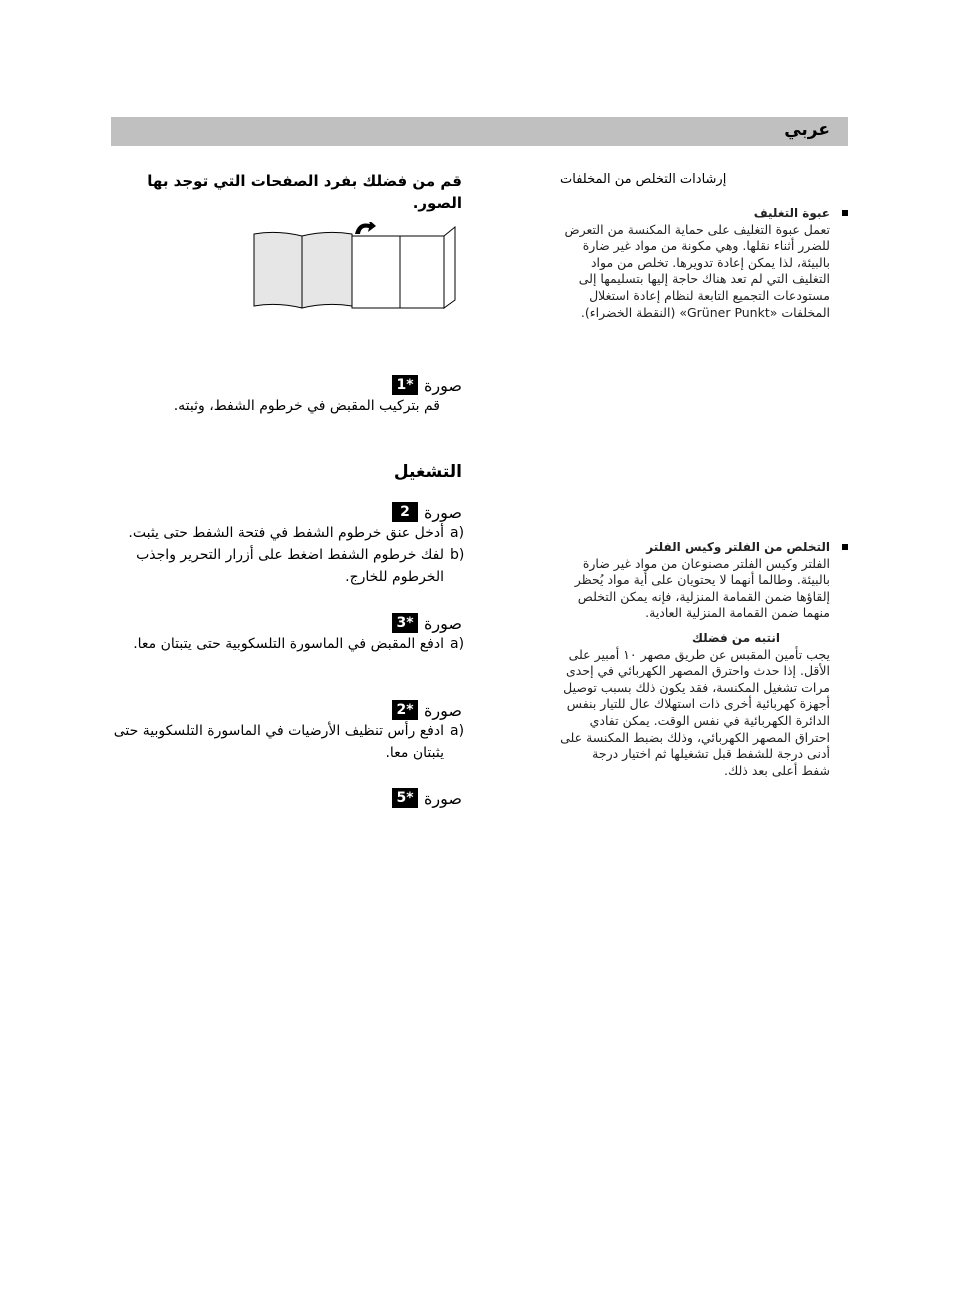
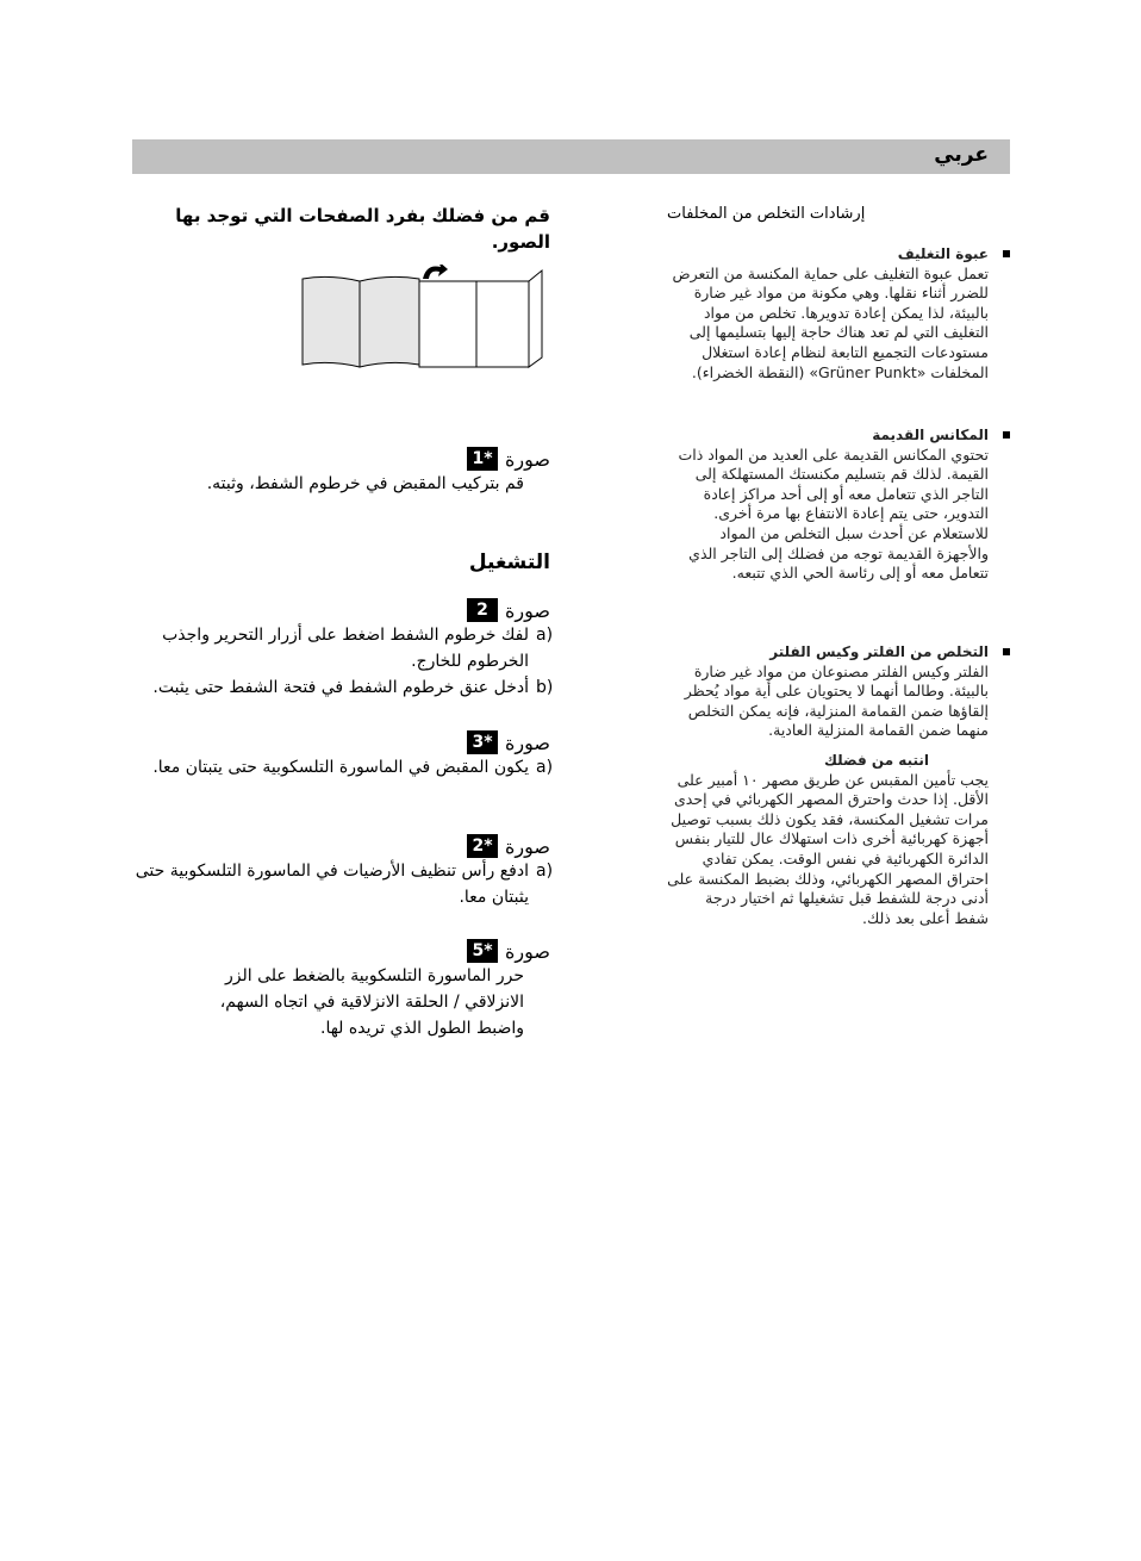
  عربي
  قم من فضلك بفرد الصفحات التي توجد بها الصور.
  صورة
  1*
  قم بتركيب المقبض في خرطوم الشفط، وثبته.
  التشغيل
  صورة
  2
  a)
- أدخل عنق خرطوم الشفط في فتحة الشفط حتى يثبت.
+ لفك خرطوم الشفط اضغط على أزرار التحرير واجذب الخرطوم للخارج.
  b)
- لفك خرطوم الشفط اضغط على أزرار التحرير واجذب الخرطوم للخارج.
+ أدخل عنق خرطوم الشفط في فتحة الشفط حتى يثبت.
  صورة
  3*
  a)
- ادفع المقبض في الماسورة التلسكوبية حتى يتبتان معا.
+ يكون المقبض في الماسورة التلسكوبية حتى يتبتان معا.
  صورة
  2*
  a)
  ادفع رأس تنظيف الأرضيات في الماسورة التلسكوبية حتى يثبتان معا.
  صورة
  5*
+ حرر الماسورة التلسكوبية بالضغط على الزر الانزلاقي / الحلقة الانزلاقية في اتجاه السهم، واضبط الطول الذي تريده لها.
  إرشادات التخلص من المخلفات
  عبوة التغليف
  تعمل عبوة التغليف على حماية المكنسة من التعرض للضرر أثناء نقلها. وهي مكونة من مواد غير ضارة بالبيئة، لذا يمكن إعادة تدويرها. تخلص من مواد التغليف التي لم تعد هناك حاجة إليها بتسليمها إلى مستودعات التجميع التابعة لنظام إعادة استغلال المخلفات «Grüner Punkt» (النقطة الخضراء).
+ المكانس القديمة
+ تحتوي المكانس القديمة على العديد من المواد ذات القيمة. لذلك قم بتسليم مكنستك المستهلكة إلى التاجر الذي تتعامل معه أو إلى أحد مراكز إعادة التدوير، حتى يتم إعادة الانتفاع بها مرة أخرى. للاستعلام عن أحدث سبل التخلص من المواد والأجهزة القديمة توجه من فضلك إلى التاجر الذي تتعامل معه أو إلى رئاسة الحي الذي تتبعه.
  التخلص من الفلتر وكيس الفلتر
  الفلتر وكيس الفلتر مصنوعان من مواد غير ضارة بالبيئة. وطالما أنهما لا يحتويان على أية مواد يُحظر إلقاؤها ضمن القمامة المنزلية، فإنه يمكن التخلص منهما ضمن القمامة المنزلية العادية.
  انتبه من فضلك
  يجب تأمين المقبس عن طريق مصهر ١٠ أمبير على الأقل. إذا حدث واحترق المصهر الكهربائي في إحدى مرات تشغيل المكنسة، فقد يكون ذلك بسبب توصيل أجهزة كهربائية أخرى ذات استهلاك عال للتيار بنفس الدائرة الكهربائية في نفس الوقت. يمكن تفادي احتراق المصهر الكهربائي، وذلك بضبط المكنسة على أدنى درجة للشفط قبل تشغيلها ثم اختيار درجة شفط أعلى بعد ذلك.
